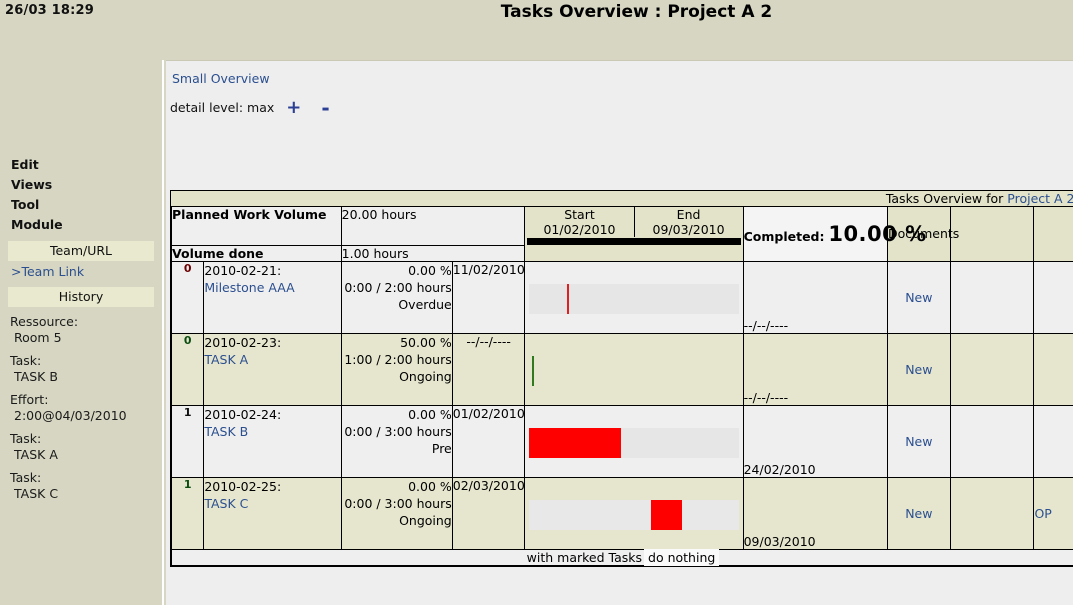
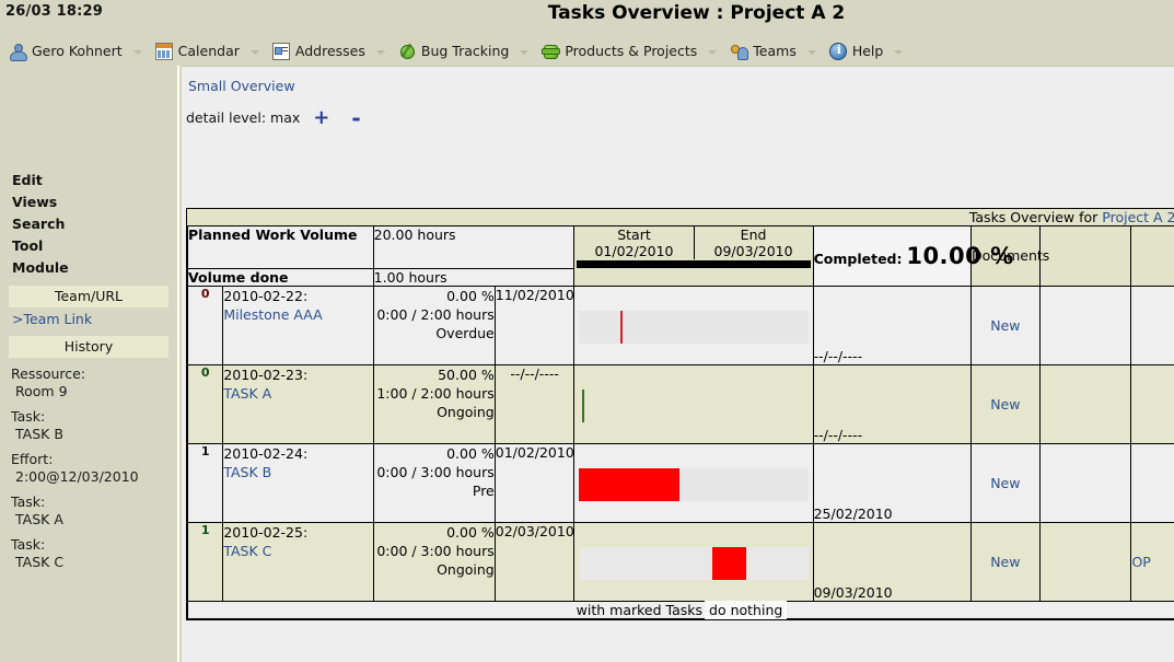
  26/03 18:29
  Tasks Overview : Project A 2
+ Gero Kohnert
+ Calendar
+ Addresses
+ Bug Tracking
+ Products & Projects
+ Teams
+ Help
  Edit
  Views
+ Search
  Tool
  Module
  Team/URL
  >Team Link
  History
  Ressource:
- Room 5
+ Room 9
  Task:
  TASK B
  Effort:
- 2:00@04/03/2010
+ 2:00@12/03/2010
  Task:
  TASK A
  Task:
  TASK C
  Small Overview
  detail level: max
  +
  -
  Tasks Overview for Project A 2
  Planned Work Volume	20.00 hours
  Start	End
  01/02/2010	09/03/2010
  			Completed: 10.0	Documents
  Volume done	1.00 hours
- 0	2010-02-21: Milestone AAA	0.00 % 0:00 / 2:00 hours Overdue	11/02/2010		--/--/----	New
+ 0	2010-02-22: Milestone AAA	0.00 % 0:00 / 2:00 hours Overdue	11/02/2010		--/--/----	New
  0	2010-02-23: TASK A	50.00 % 1:00 / 2:00 hours Ongoing	--/--/----		--/--/----	New
- 1	2010-02-24: TASK B	0.00 % 0:00 / 3:00 hours Pre	01/02/2010		24/02/2010	New
+ 1	2010-02-24: TASK B	0.00 % 0:00 / 3:00 hours Pre	01/02/2010		25/02/2010	New
  1	2010-02-25: TASK C	0.00 % 0:00 / 3:00 hours Ongoing	02/03/2010		09/03/2010	New		OP
  with marked Tasks do nothing
